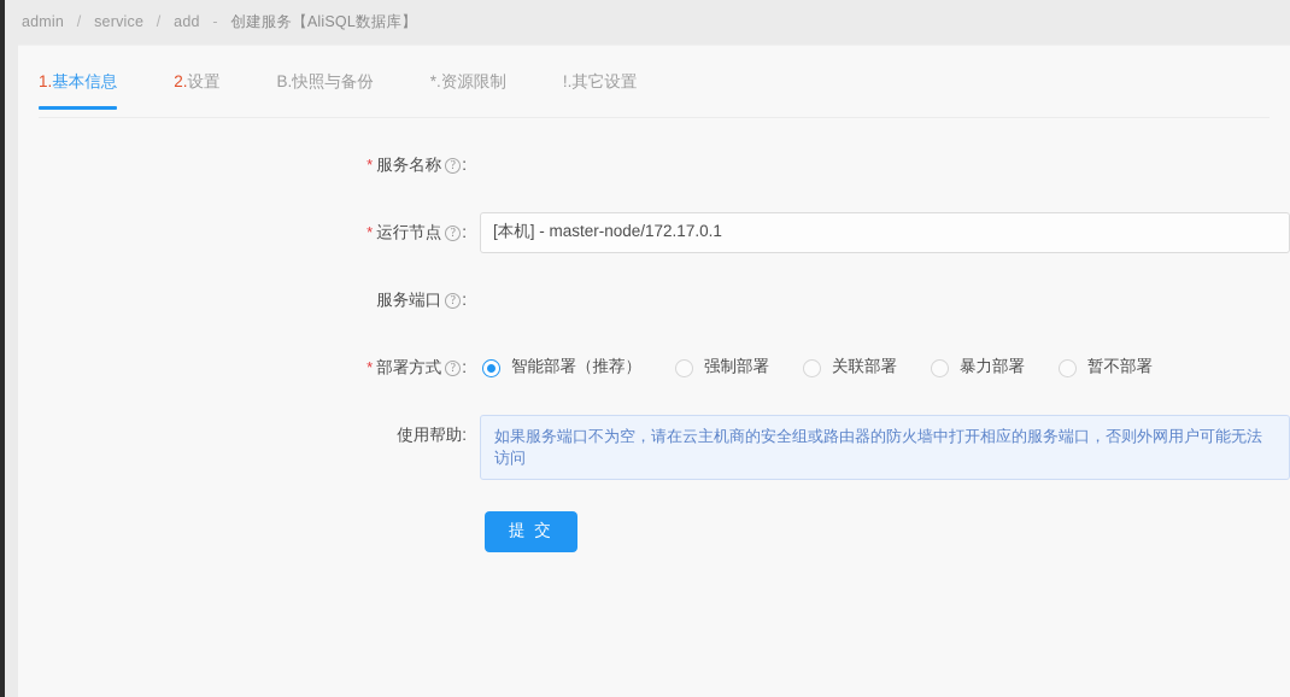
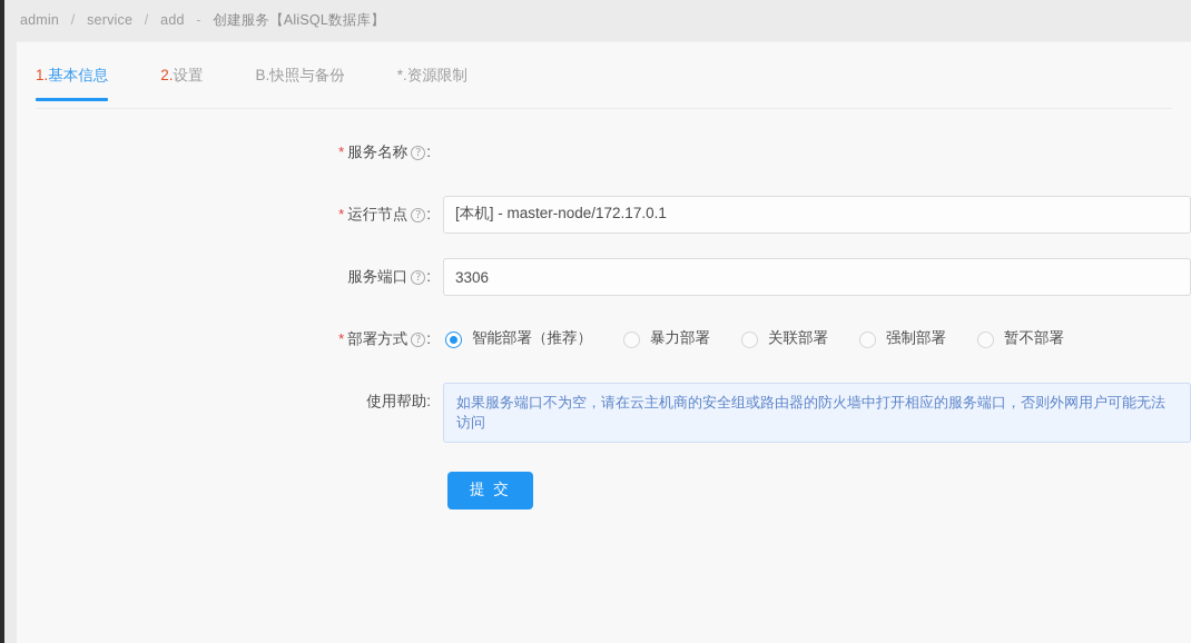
  admin / service / add - 创建服务【AliSQL数据库】
  1.基本信息
  2.设置
  B.快照与备份
  *.资源限制
- !.其它设置
  * 服务名称 ? :
  * 运行节点 ? :
  [本机] - master-node/172.17.0.1
  服务端口 ? :
+ 3306
  * 部署方式 ? :
  智能部署（推荐）
- 强制部署
+ 暴力部署
  关联部署
- 暴力部署
+ 强制部署
  暂不部署
  使用帮助:
  如果服务端口不为空，请在云主机商的安全组或路由器的防火墙中打开相应的服务端口，否则外网用户可能无法访问
  提 交
